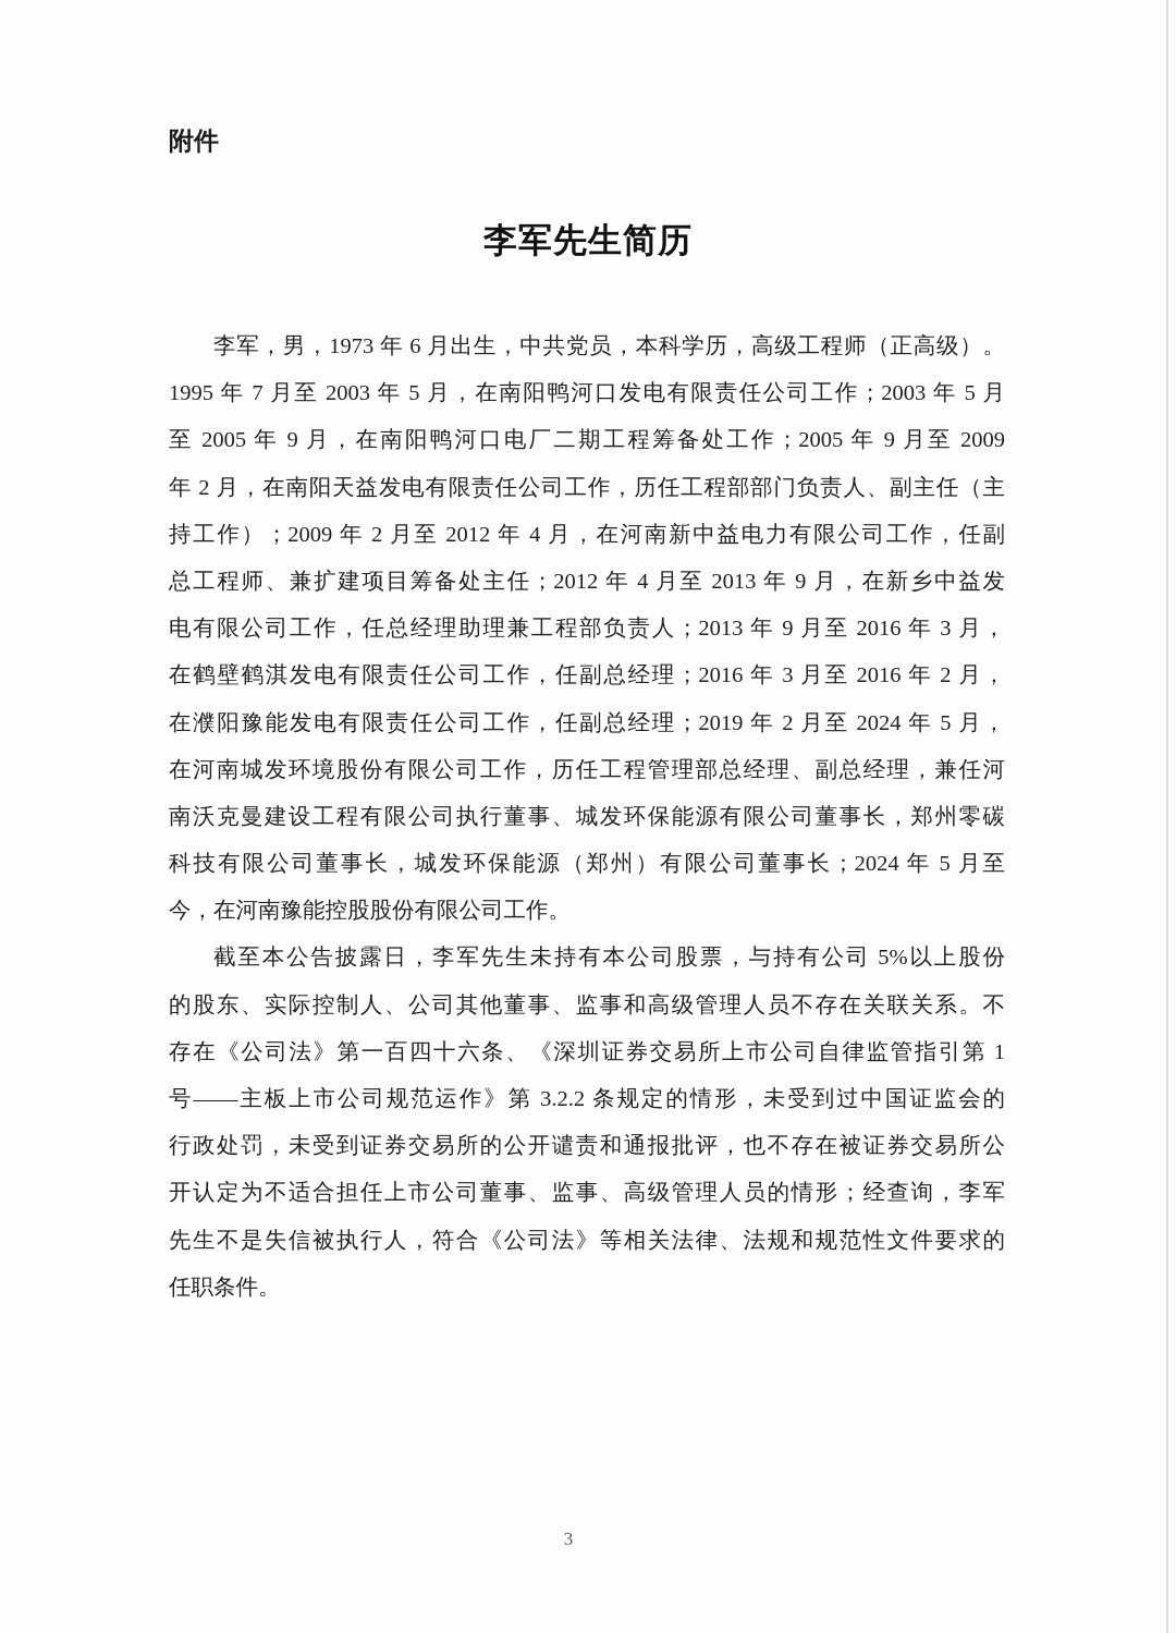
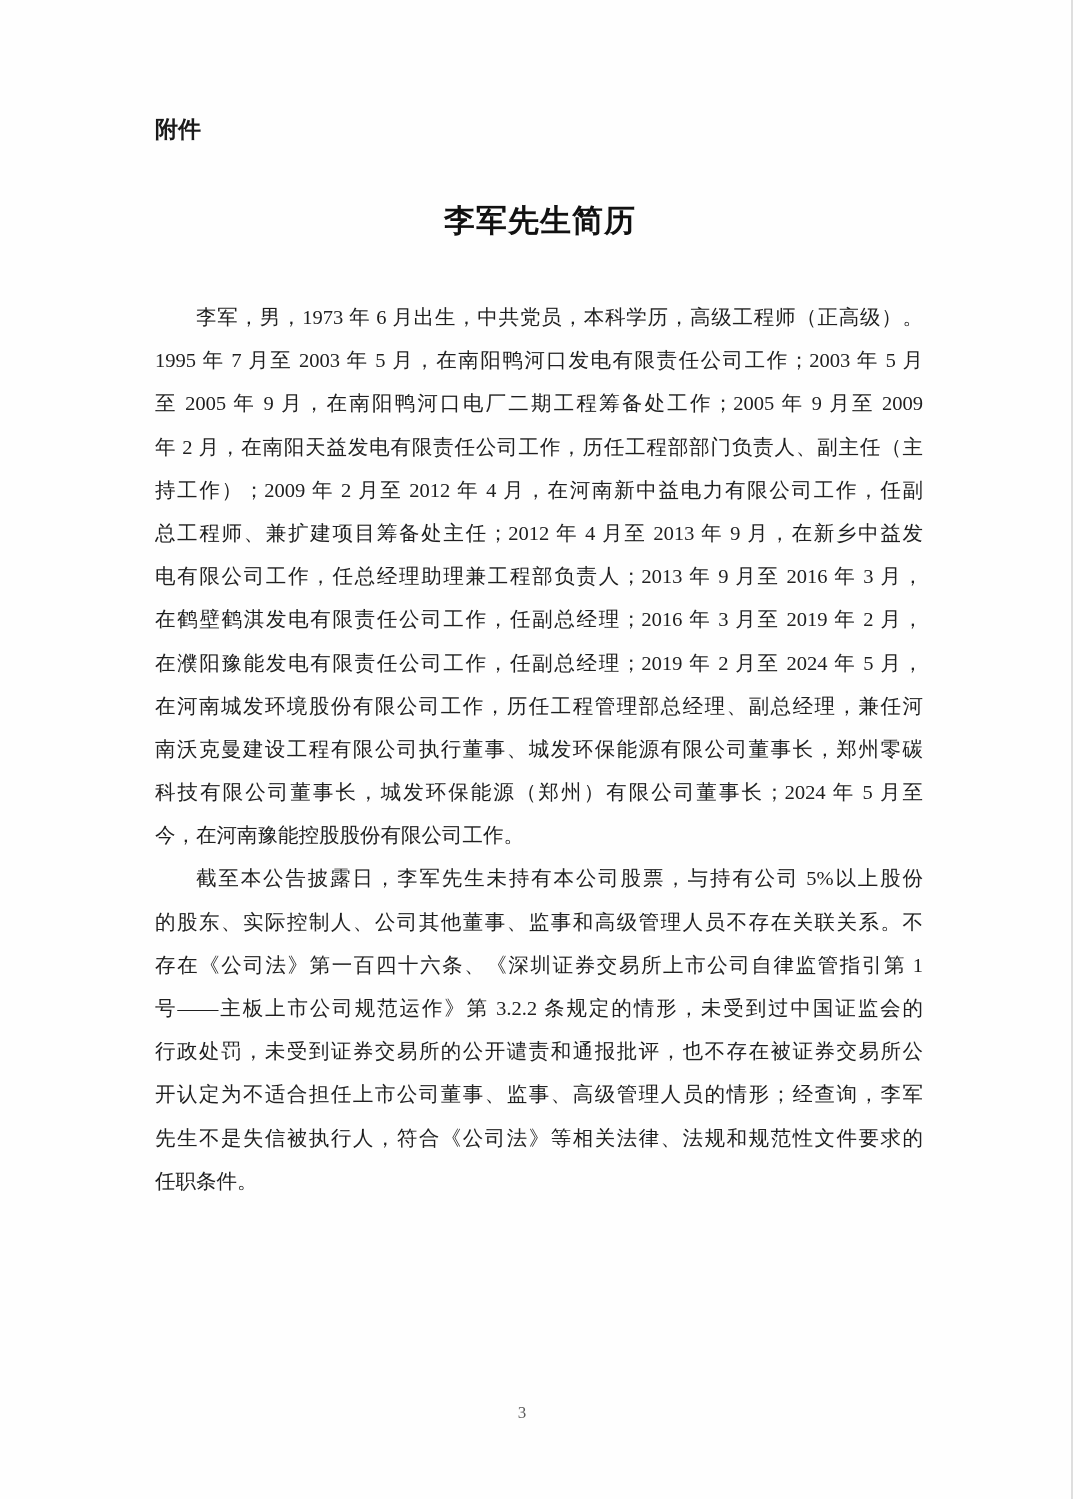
  附件
  李军先生简历
  李军，男，1973 年 6 月出生，中共党员，本科学历，高级工程师（正高级）。
  1995 年 7 月至 2003 年 5 月，在南阳鸭河口发电有限责任公司工作；2003 年 5 月
  至 2005 年 9 月，在南阳鸭河口电厂二期工程筹备处工作；2005 年 9 月至 2009
  年 2 月，在南阳天益发电有限责任公司工作，历任工程部部门负责人、副主任（主
  持工作）；2009 年 2 月至 2012 年 4 月，在河南新中益电力有限公司工作，任副
  总工程师、兼扩建项目筹备处主任；2012 年 4 月至 2013 年 9 月，在新乡中益发
  电有限公司工作，任总经理助理兼工程部负责人；2013 年 9 月至 2016 年 3 月，
- 在鹤壁鹤淇发电有限责任公司工作，任副总经理；2016 年 3 月至 2016 年 2 月，
+ 在鹤壁鹤淇发电有限责任公司工作，任副总经理；2016 年 3 月至 2019 年 2 月，
  在濮阳豫能发电有限责任公司工作，任副总经理；2019 年 2 月至 2024 年 5 月，
  在河南城发环境股份有限公司工作，历任工程管理部总经理、副总经理，兼任河
  南沃克曼建设工程有限公司执行董事、城发环保能源有限公司董事长，郑州零碳
  科技有限公司董事长，城发环保能源（郑州）有限公司董事长；2024 年 5 月至
  今，在河南豫能控股股份有限公司工作。
  截至本公告披露日，李军先生未持有本公司股票，与持有公司 5%以上股份
  的股东、实际控制人、公司其他董事、监事和高级管理人员不存在关联关系。不
  存在《公司法》第一百四十六条、《深圳证券交易所上市公司自律监管指引第 1
  号——主板上市公司规范运作》第 3.2.2 条规定的情形，未受到过中国证监会的
  行政处罚，未受到证券交易所的公开谴责和通报批评，也不存在被证券交易所公
  开认定为不适合担任上市公司董事、监事、高级管理人员的情形；经查询，李军
  先生不是失信被执行人，符合《公司法》等相关法律、法规和规范性文件要求的
  任职条件。
  3
